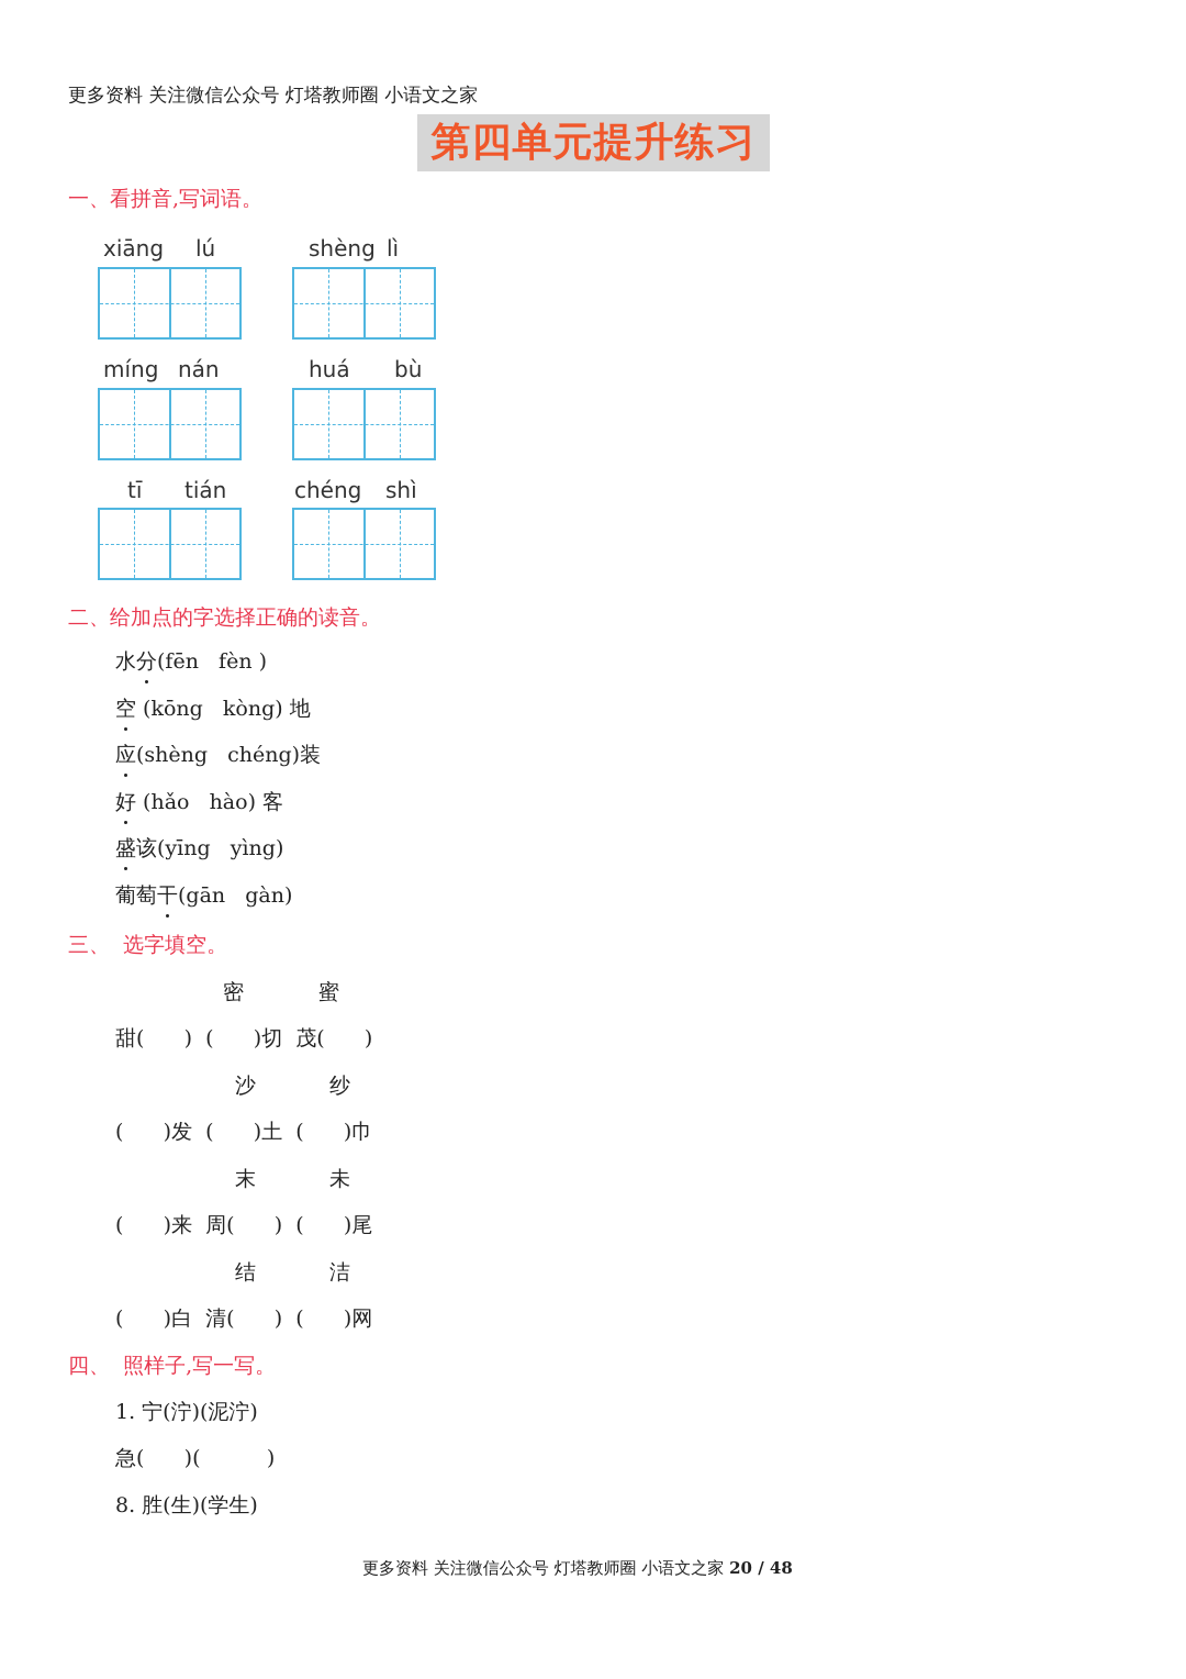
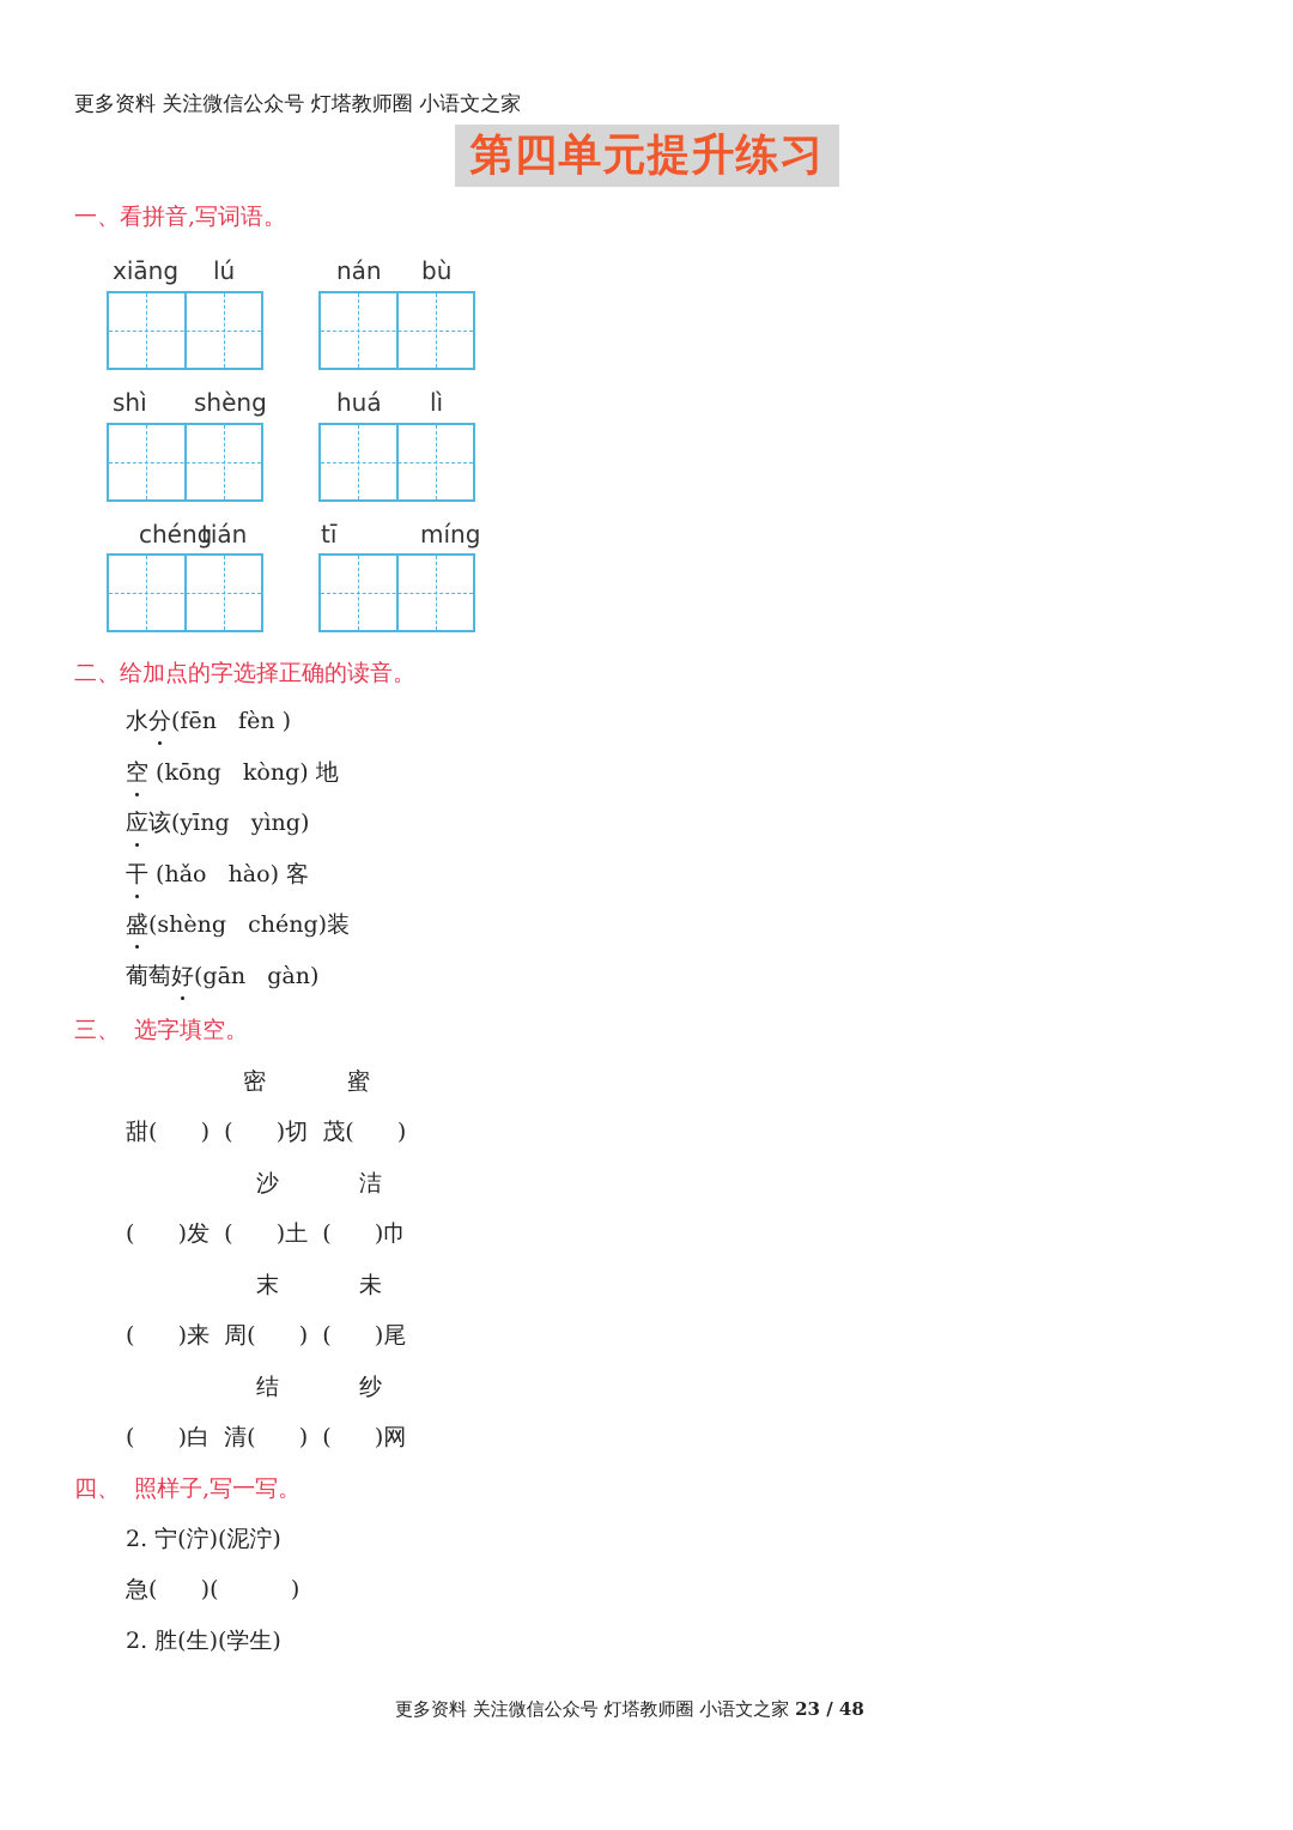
  更多资料 关注微信公众号 灯塔教师圈 小语文之家
  第四单元提升练习
  一、看拼音,写词语。
  xiāng
  lú
- shèng
+ nán
- lì
+ bù
- míng
+ shì
- nán
+ shèng
  huá
- bù
+ lì
- tī
+ chéng
  tián
- chéng
+ tī
- shì
+ míng
  二、给加点的字选择正确的读音。
  水分(fēn fèn )
  空 (kōng kòng) 地
- 应(shèng chéng)装
+ 应该(yīng yìng)
- 好 (hǎo hào) 客
+ 干 (hǎo hào) 客
- 盛该(yīng yìng)
+ 盛(shèng chéng)装
- 葡萄干(gān gàn)
+ 葡萄好(gān gàn)
  三、 选字填空。
  密
  蜜
  甜( ) ( )切 茂( )
  沙
- 纱
+ 洁
  ( )发 ( )土 ( )巾
  末
  未
  ( )来 周( ) ( )尾
  结
- 洁
+ 纱
  ( )白 清( ) ( )网
  四、 照样子,写一写。
- 1. 宁(泞)(泥泞)
+ 2. 宁(泞)(泥泞)
  急( )( )
- 8. 胜(生)(学生)
+ 2. 胜(生)(学生)
- 更多资料 关注微信公众号 灯塔教师圈 小语文之家 20 / 48
+ 更多资料 关注微信公众号 灯塔教师圈 小语文之家 23 / 48
